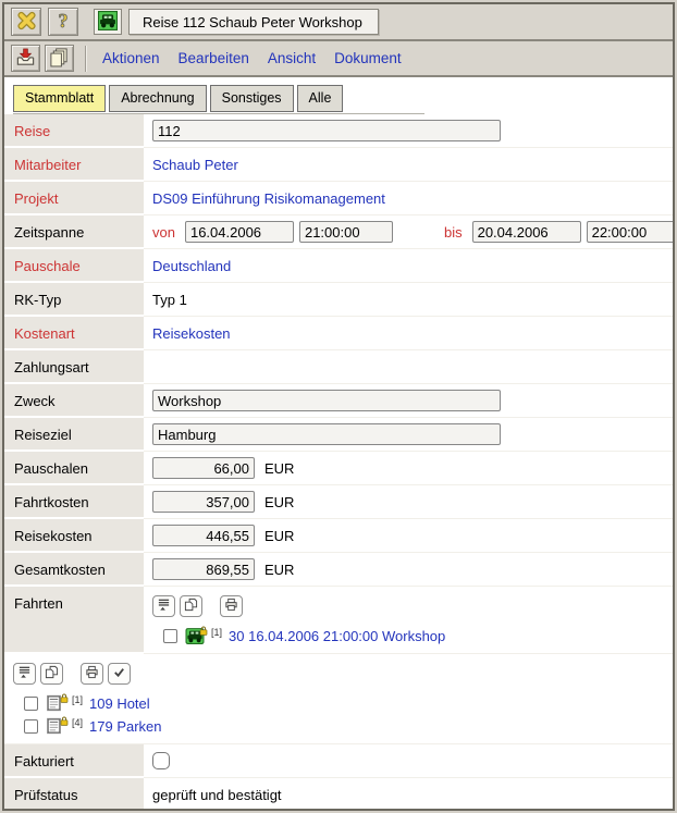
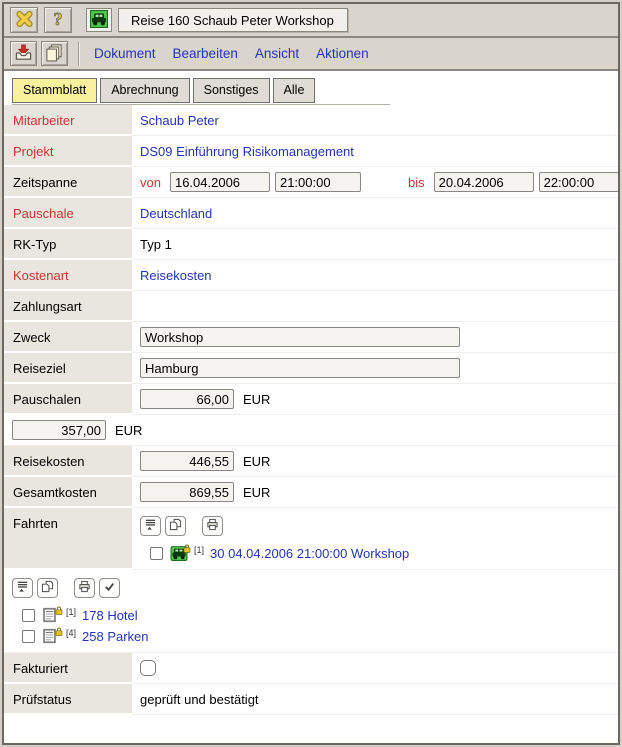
  ?
- Reise 112 Schaub Peter Workshop
+ Reise 160 Schaub Peter Workshop
- Aktionen
+ Dokument
  Bearbeiten
  Ansicht
- Dokument
+ Aktionen
  Stammblatt
  Abrechnung
  Sonstiges
  Alle
- Reise
- 112
  Mitarbeiter
  Schaub Peter
  Projekt
  DS09 Einführung Risikomanagement
  Zeitspanne
  von
  16.04.2006
  21:00:00
  bis
  20.04.2006
  22:00:00
  Pauschale
  Deutschland
  RK-Typ
  Typ 1
  Kostenart
  Reisekosten
  Zahlungsart
  Zweck
  Workshop
  Reiseziel
  Hamburg
  Pauschalen
  66,00
  EUR
- Fahrtkosten
  357,00
  EUR
  Reisekosten
  446,55
  EUR
  Gesamtkosten
  869,55
  EUR
  Fahrten
  [1]
- 30 16.04.2006 21:00:00 Workshop
+ 30 04.04.2006 21:00:00 Workshop
  [1]
- 109 Hotel
+ 178 Hotel
  [4]
- 179 Parken
+ 258 Parken
  Fakturiert
  Prüfstatus
  geprüft und bestätigt
